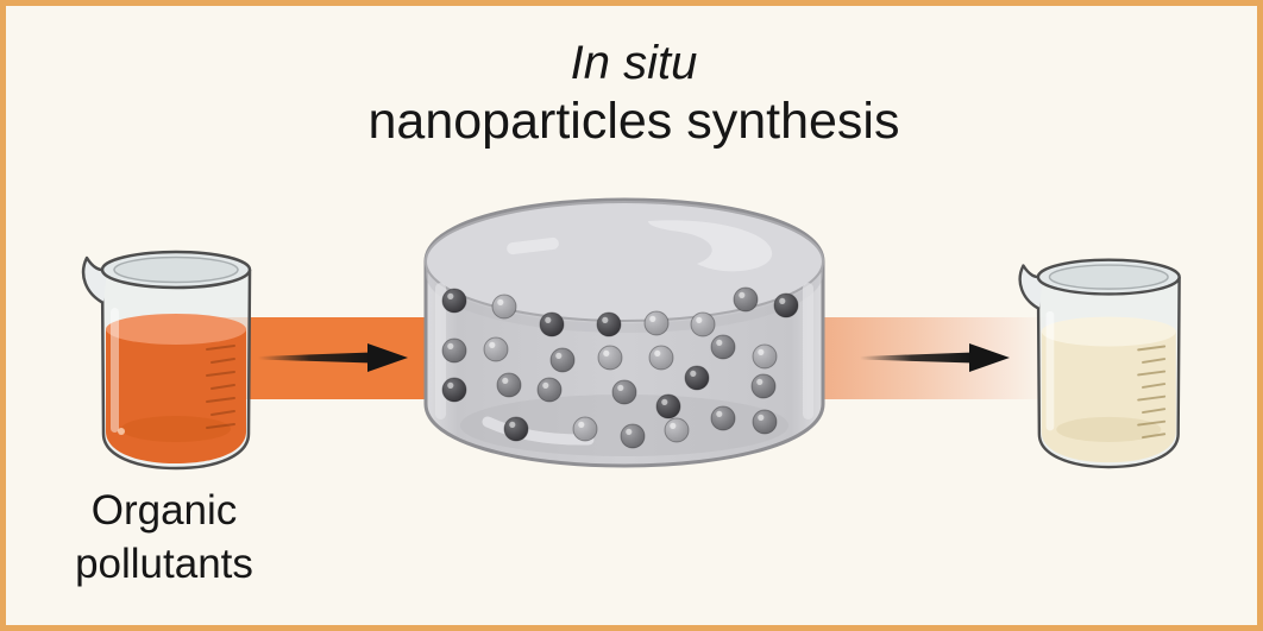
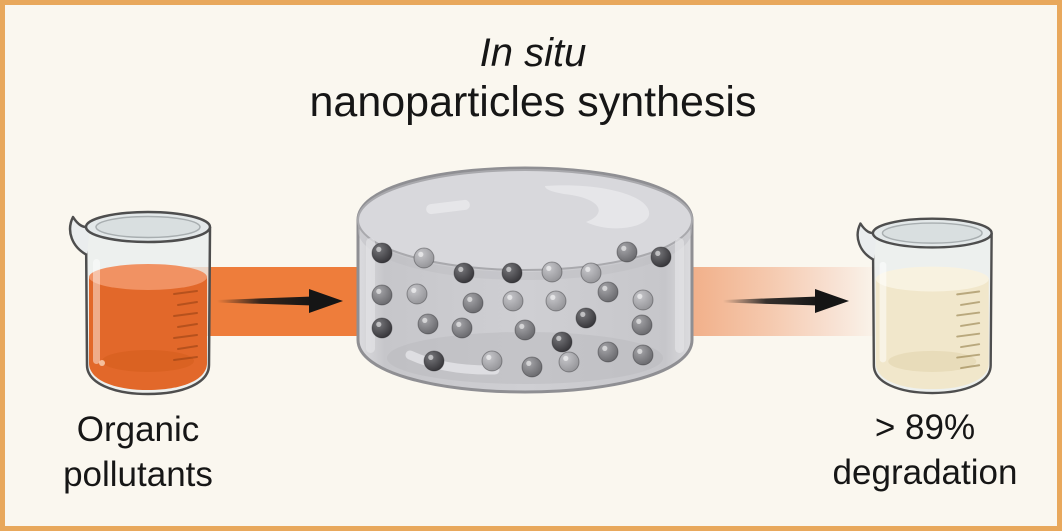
  In situ
  nanoparticles synthesis
  Organic
  pollutants
+ > 89%
+ degradation
